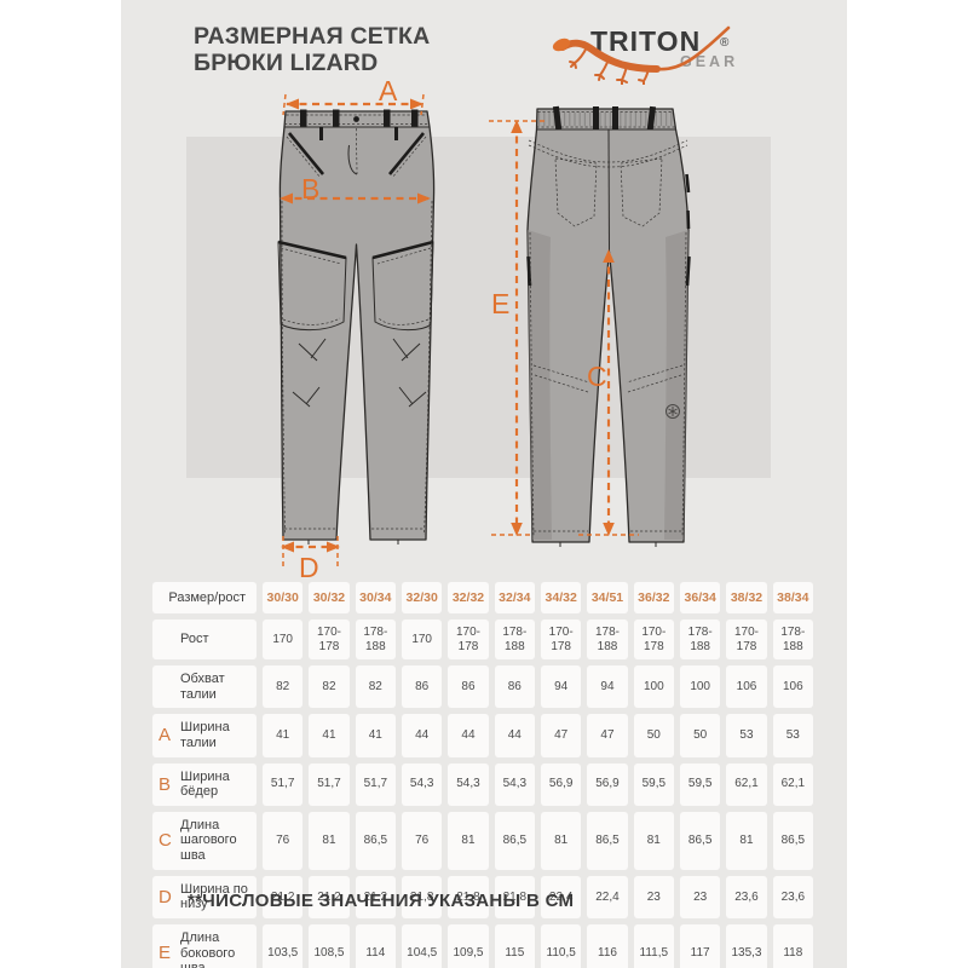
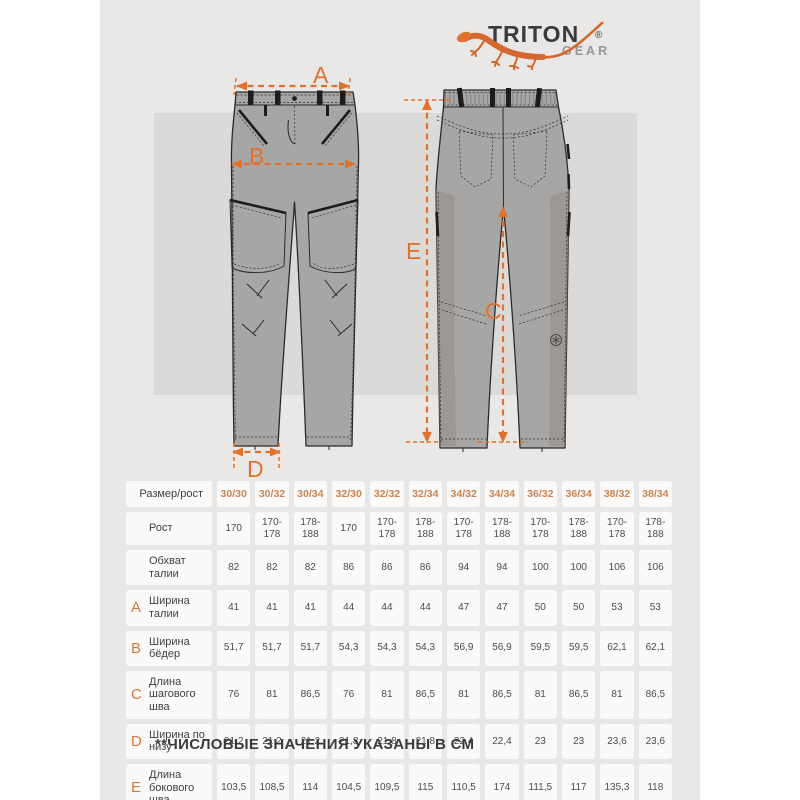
- РАЗМЕРНАЯ СЕТКА
- БРЮКИ LIZARD
  TRITON
  ®
  EAR
  A
  B
  C
  D
  E
  Размер/рост
  30/30
  30/32
  30/34
  32/30
  32/32
  32/34
  34/32
- 34/51
+ 34/34
  36/32
  36/34
  38/32
  38/34
  Рост
  170
  170-178
  178-188
  170
  170-178
  178-188
  170-178
  178-188
  170-178
  178-188
  170-178
  178-188
  Обхват талии
  82
  82
  82
  86
  86
  86
  94
  94
  100
  100
  106
  106
  A
  Ширина талии
  41
  41
  41
  44
  44
  44
  47
  47
  50
  50
  53
  53
  B
  Ширина бёдер
  51,7
  51,7
  51,7
  54,3
  54,3
  54,3
  56,9
  56,9
  59,5
  59,5
  62,1
  62,1
  C
  Длина шагового шва
  76
  81
  86,5
  76
  81
  86,5
  81
  86,5
  81
  86,5
  81
  86,5
  D
  Ширина по низу
  21,2
  21,2
  21,2
  21,8
  21,8
  21,8
  22,4
  22,4
  23
  23
  23,6
  23,6
  E
  Длина бокового
  103,5
  108,5
  114
  104,5
  109,5
  115
  110,5
- 116
+ 174
  111,5
  117
  135,3
  118
  **ЧИСЛОВЫЕ ЗНАЧЕНИЯ УКАЗАНЫ В СМ
